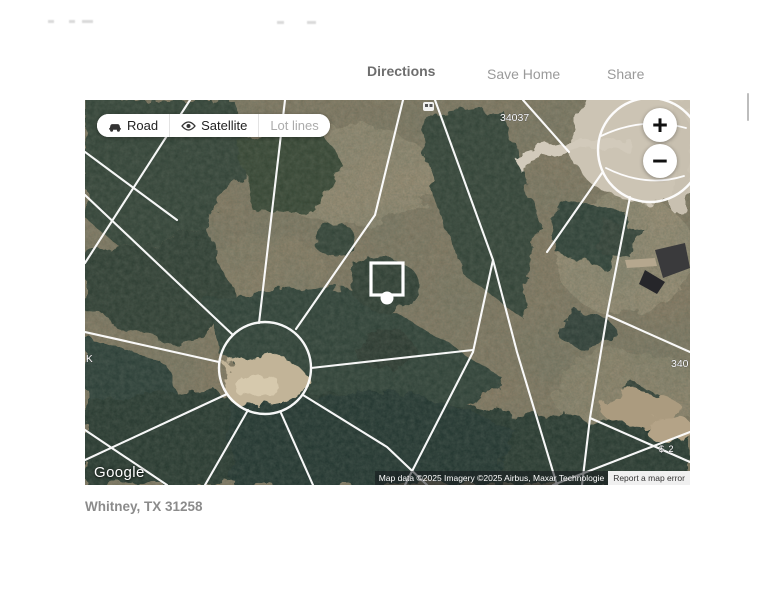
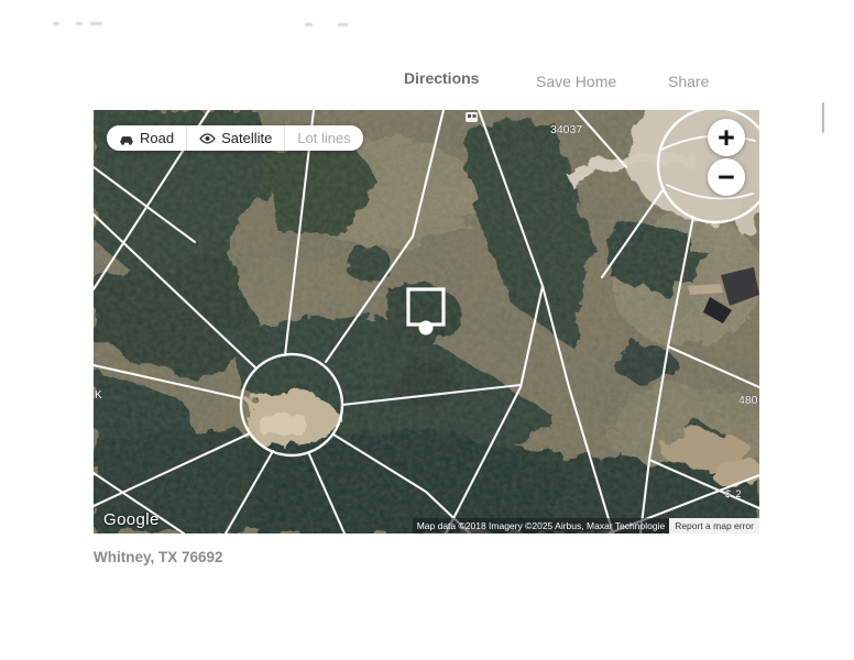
  Directions
  Save Home
  Share
  34037
- 340
+ 480
  $ 2
  K
  Road
  Satellite
  Lot lines
  +
  −
  Google
- Map data ©2025 Imagery ©2025 Airbus, Maxar Technologie
+ Map data ©2018 Imagery ©2025 Airbus, Maxar Technologie
  Report a map error
- Whitney, TX 31258
+ Whitney, TX 76692
